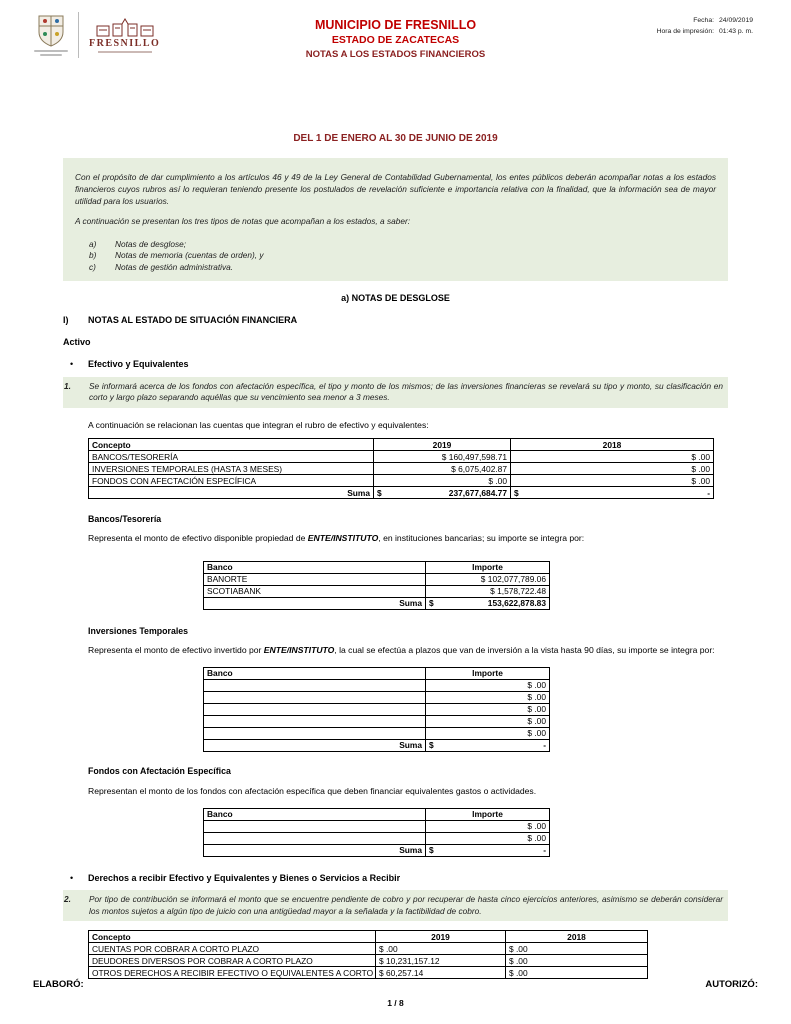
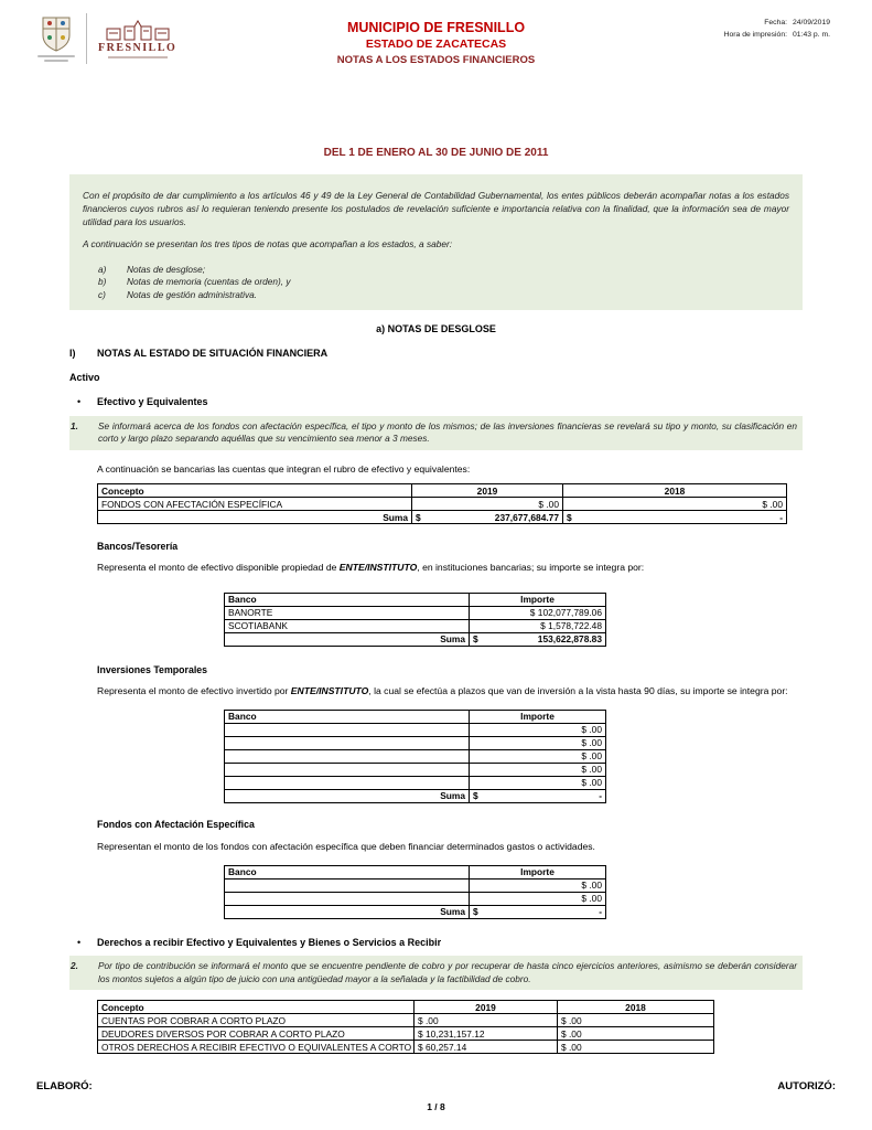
  FRESNILLO
  MUNICIPIO DE FRESNILLO
  ESTADO DE ZACATECAS
  NOTAS A LOS ESTADOS FINANCIEROS
- DEL 1 DE ENERO AL 30 DE JUNIO DE 2019
+ DEL 1 DE ENERO AL 30 DE JUNIO DE 2011
  Con el propósito de dar cumplimiento a los artículos 46 y 49 de la Ley General de Contabilidad Gubernamental, los entes públicos deberán acompañar notas a los estados financieros cuyos rubros así lo requieran teniendo presente los postulados de revelación suficiente e importancia relativa con la finalidad, que la información sea de mayor utilidad para los usuarios.
  A continuación se presentan los tres tipos de notas que acompañan a los estados, a saber:
  a)
  Notas de desglose;
  b)
  Notas de memoria (cuentas de orden), y
  c)
  Notas de gestión administrativa.
  a) NOTAS DE DESGLOSE
  I)
  NOTAS AL ESTADO DE SITUACIÓN FINANCIERA
  Activo
  •
  Efectivo y Equivalentes
  1.
  Se informará acerca de los fondos con afectación específica, el tipo y monto de los mismos; de las inversiones financieras se revelará su tipo y monto, su clasificación en corto y largo plazo separando aquéllas que su vencimiento sea menor a 3 meses.
- A continuación se relacionan las cuentas que integran el rubro de efectivo y equivalentes:
+ A continuación se bancarias las cuentas que integran el rubro de efectivo y equivalentes:
  Concepto	2019	2018
- BANCOS/TESORERÍA	$ 160,497,598.71	$ .00
- INVERSIONES TEMPORALES (HASTA 3 MESES)	$ 6,075,402.87	$ .00
  FONDOS CON AFECTACIÓN ESPECÍFICA	$ .00	$ .00
  Suma	$ 237,677,684.77	$ -
  Bancos/Tesorería
  Representa el monto de efectivo disponible propiedad de ENTE/INSTITUTO, en instituciones bancarias; su importe se integra por:
  Banco	Importe
  BANORTE	$ 102,077,789.06
  SCOTIABANK	$ 1,578,722.48
  Suma	$ 153,622,878.83
  Inversiones Temporales
  Representa el monto de efectivo invertido por ENTE/INSTITUTO, la cual se efectúa a plazos que van de inversión a la vista hasta 90 días, su importe se integra por:
  Banco	Importe
  	$ .00
  	$ .00
  	$ .00
  	$ .00
  	$ .00
  Suma	$ -
  Fondos con Afectación Específica
- Representan el monto de los fondos con afectación específica que deben financiar equivalentes gastos o actividades.
+ Representan el monto de los fondos con afectación específica que deben financiar determinados gastos o actividades.
  Banco	Importe
  	$ .00
  	$ .00
  Suma	$ -
  •
  Derechos a recibir Efectivo y Equivalentes y Bienes o Servicios a Recibir
  2.
  Por tipo de contribución se informará el monto que se encuentre pendiente de cobro y por recuperar de hasta cinco ejercicios anteriores, asimismo se deberán considerar los montos sujetos a algún tipo de juicio con una antigüedad mayor a la señalada y la factibilidad de cobro.
  Concepto	2019	2018
  CUENTAS POR COBRAR A CORTO PLAZO	$ .00	$ .00
  DEUDORES DIVERSOS POR COBRAR A CORTO PLAZO	$ 10,231,157.12	$ .00
  OTROS DERECHOS A RECIBIR EFECTIVO O EQUIVALENTES A CORTO	$ 60,257.14	$ .00
  ELABORÓ:
  AUTORIZÓ:
  1 / 8
